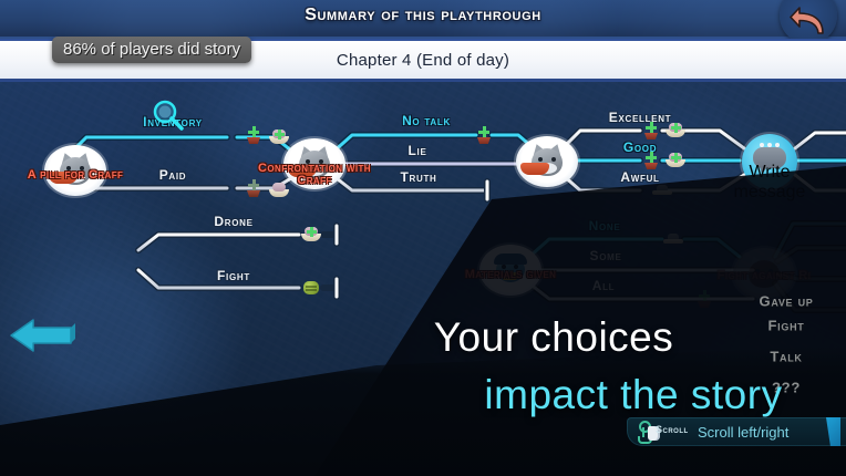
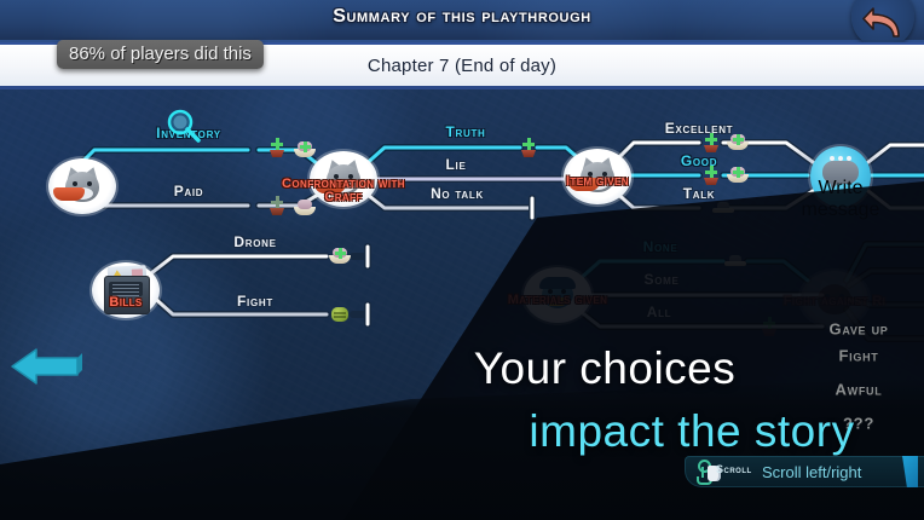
  Summary of this playthrough
- Chapter 4 (End of day)
+ Chapter 7 (End of day)
- 86% of players did story
+ 86% of players did this
- A pill for Craff
  Confrontation with Craff
+ Item given
+ Bills
  Inventory
  Paid
- No talk
+ Truth
  Lie
- Truth
+ No talk
  Excellent
  Good
- Awful
+ Talk
  Drone
  Fight
  Gave up
  Fight
- Talk
+ Awful
  ???
  Your choices
  impact the story
  Scroll
  Scroll left/right
